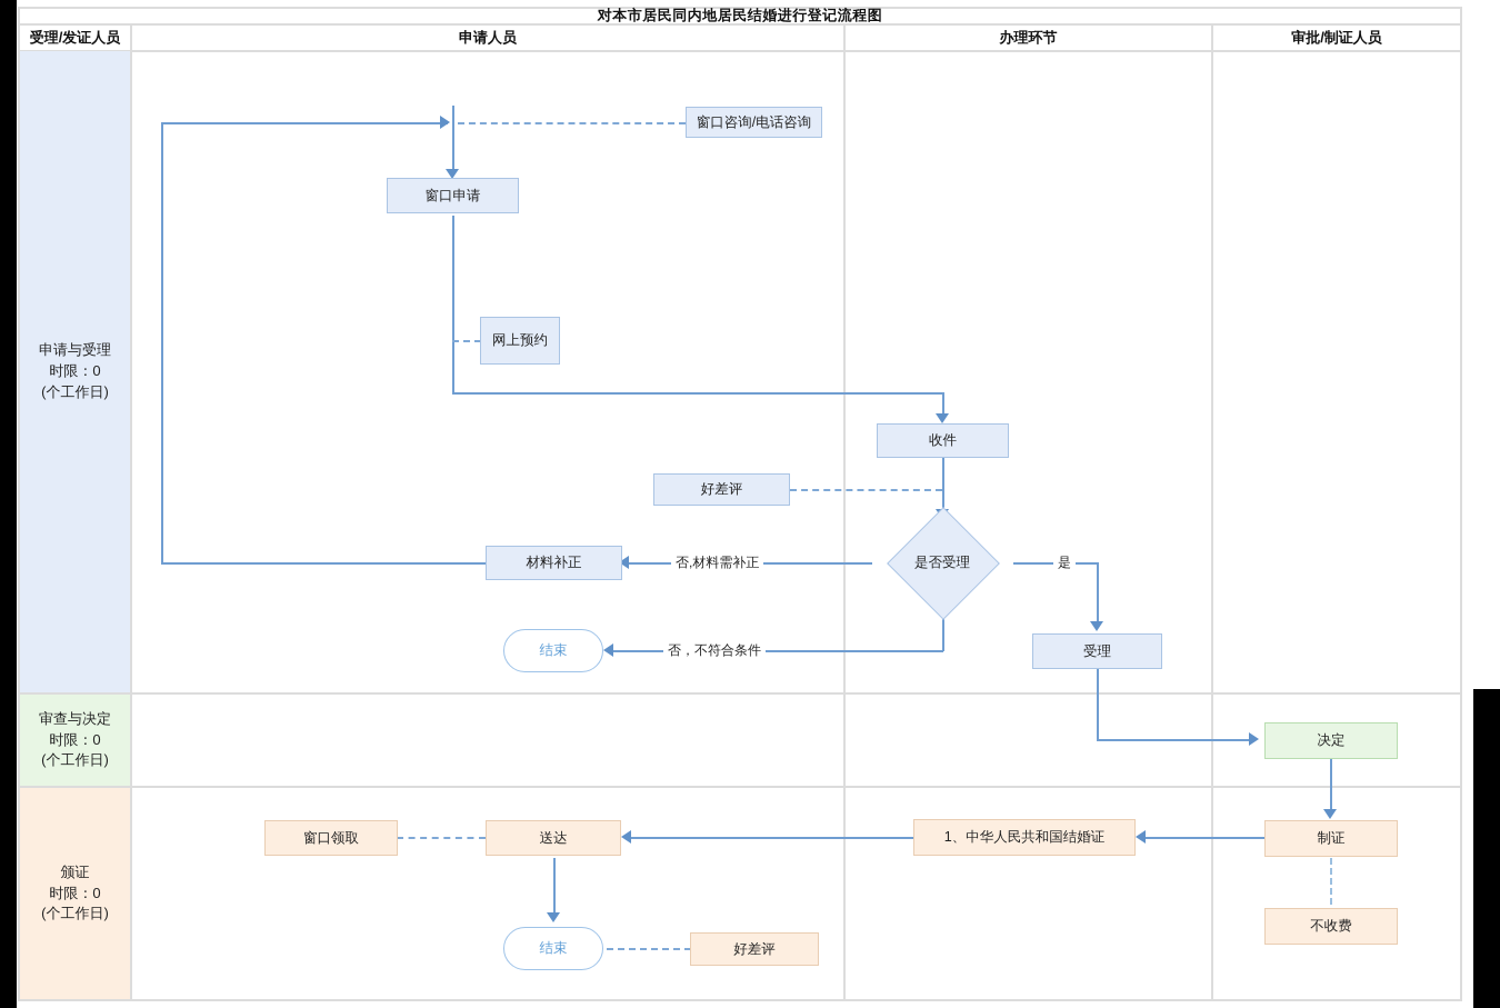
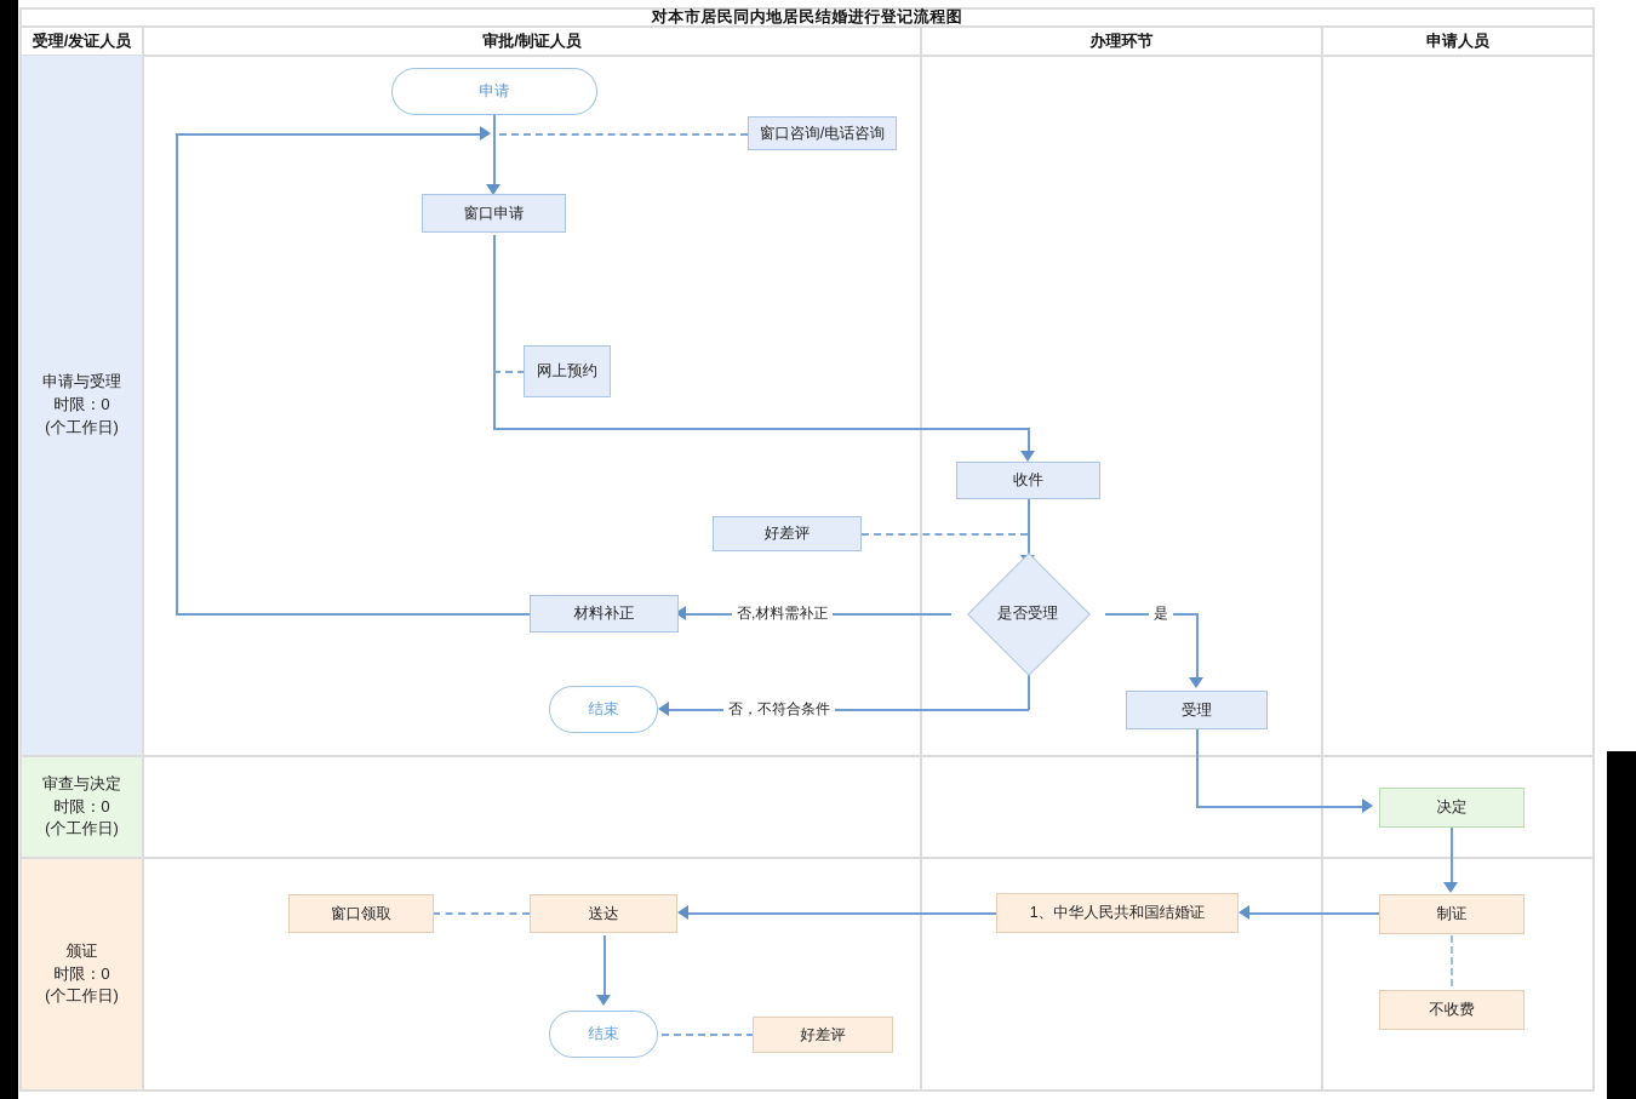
  对本市居民同内地居民结婚进行登记流程图
  受理/发证人员
- 申请人员
+ 审批/制证人员
  办理环节
- 审批/制证人员
+ 申请人员
  申请与受理
  时限：0
  (个工作日)
  审查与决定
  时限：0
  (个工作日)
  颁证
  时限：0
  (个工作日)
+ 申请
  窗口咨询/电话咨询
  窗口申请
  网上预约
  收件
  好差评
  材料补正
  是否受理
  结束
  受理
  决定
  制证
  不收费
  1、中华人民共和国结婚证
  送达
  窗口领取
  结束
  好差评
  否,材料需补正
  是
  否，不符合条件
